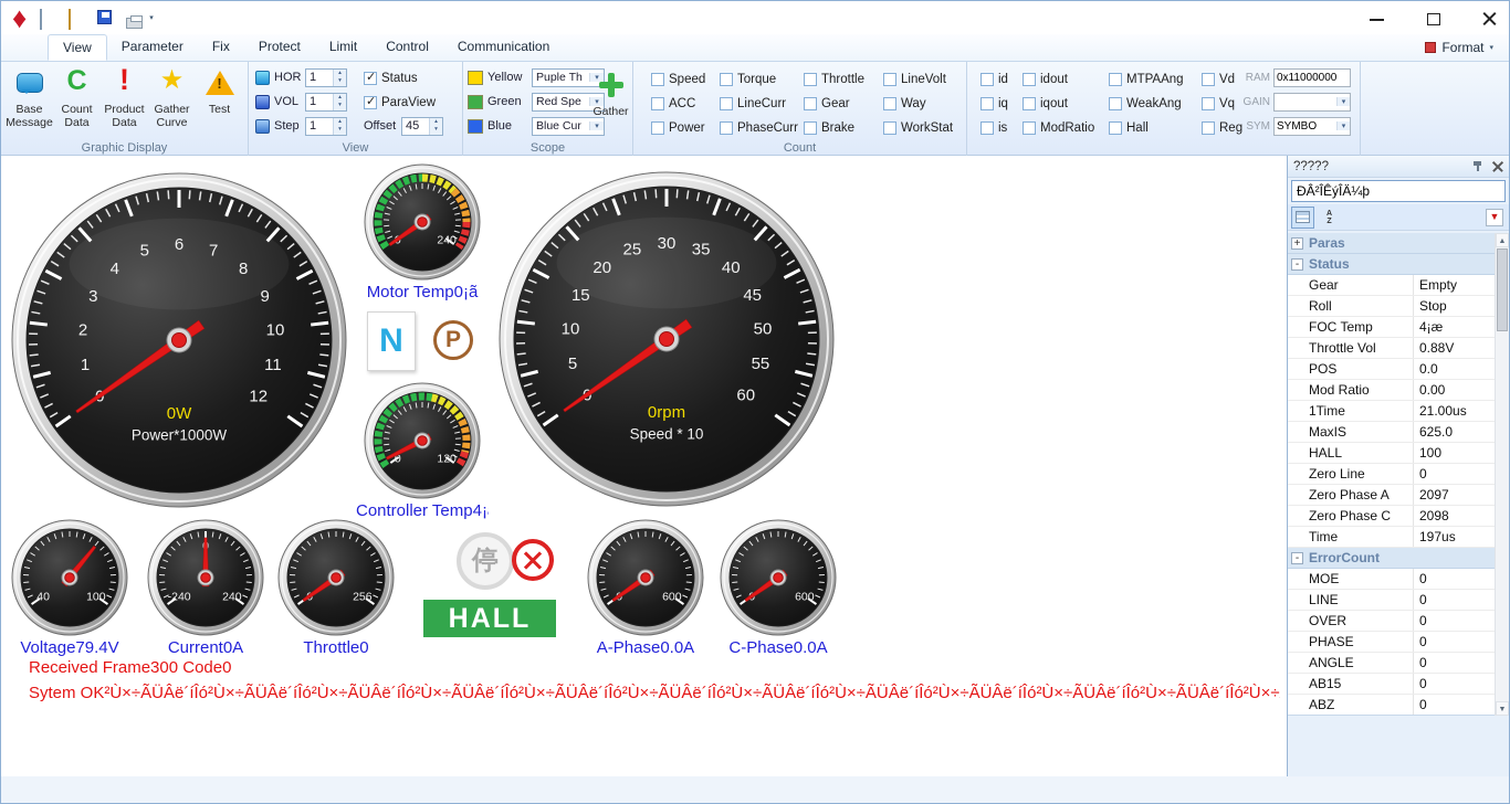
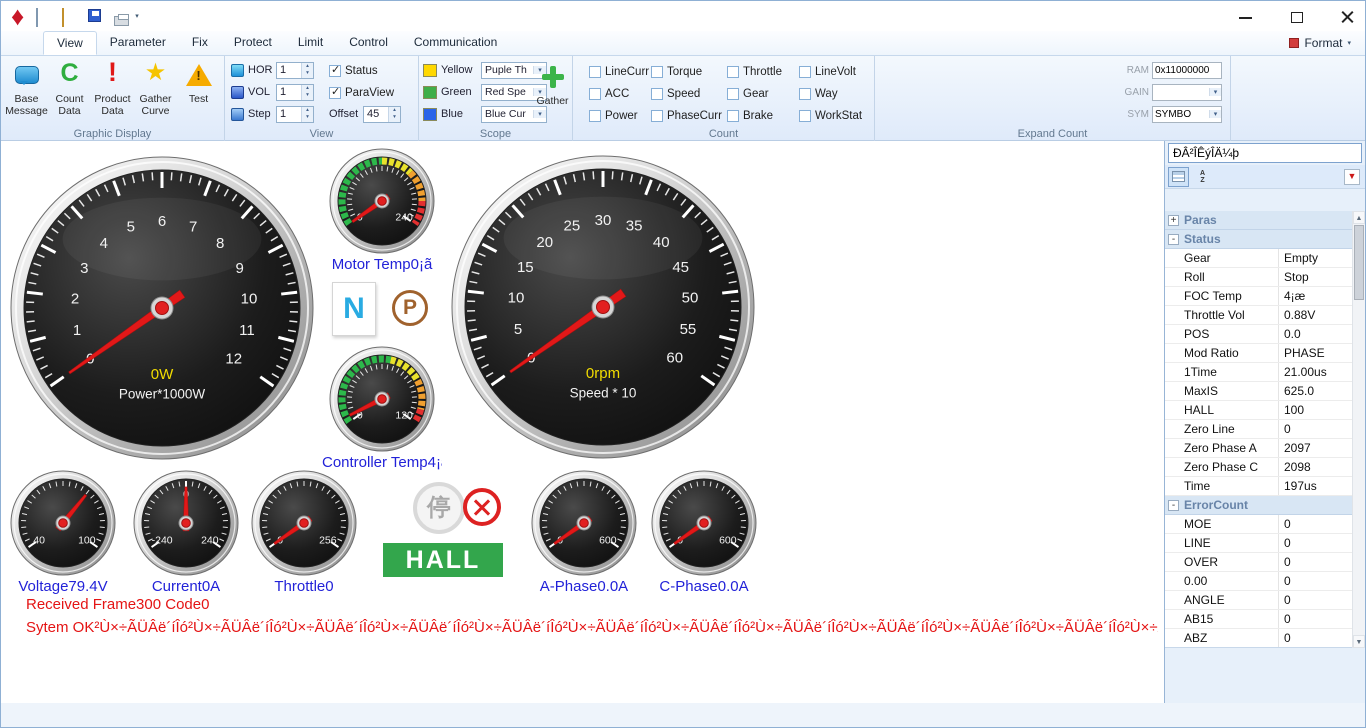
  ♦
  View
  Parameter
  Fix
  Protect
  Limit
  Control
  Communication
  Format
  Base
  Message
  Count
  Data
  Product
  Data
  Gather
  Curve
  Test
  Graphic Display
  HOR
  1
  VOL
  1
  Step
  1
  Status
  ParaView
  Offset
  45
  View
  Yellow
  Puple Th
  Green
  Red Spe
  Blue
  Blue Cur
  Scope
  Gather
- Speed
+ LineCurr
  ACC
  Power
  Torque
- LineCurr
+ Speed
  PhaseCurr
  Throttle
  Gear
  Brake
  LineVolt
  Way
  WorkStat
  Count
- id
- iq
- is
- idout
- iqout
- ModRatio
- MTPAAng
- WeakAng
- Hall
- Vd
- Vq
- Reg
  RAM
  0x11000000
  GAIN
  SYM
  SYMBO
+ Expand Count
  N
  P
  停
  HALL
  Received Frame300 Code0
  Sytem OK²Ù×÷ÃÜÂë´íÎó²Ù×÷ÃÜÂë´íÎó²Ù×÷ÃÜÂë´íÎó²Ù×÷ÃÜÂë´íÎó²Ù×÷ÃÜÂë´íÎó²Ù×÷ÃÜÂë´íÎó²Ù×÷ÃÜÂë´íÎó²Ù×÷ÃÜÂë´íÎó²Ù×÷ÃÜÂë´íÎó²Ù×÷ÃÜÂë´íÎó²Ù×÷ÃÜÂë´íÎó²Ù×÷
  1
  2
  3
  4
  5
  6
  7
  8
  9
  10
  11
  12
  0W
  Power*1000W
  5
  10
  15
  20
  25
  30
  35
  40
  45
  50
  55
  60
  0rpm
  Speed * 10
  240
  Motor Temp0¡ã
  0
  120
  Controller Temp4¡
  40
  100
  Voltage79.4V
  -240
  240
  Current0A
  256
  Throttle0
  600
  A-Phase0.0A
  600
  C-Phase0.0A
- ?????
  ÐÂ²ÎÊýÎÄ¼þ
  +
  Paras
  -
  Status
  Gear
  Empty
  Roll
  Stop
  FOC Temp
  4¡æ
  Throttle Vol
  0.88V
  POS
  0.0
  Mod Ratio
- 0.00
+ PHASE
  1Time
  21.00us
  MaxIS
  625.0
  HALL
  100
  Zero Line
  0
  Zero Phase A
  2097
  Zero Phase C
  2098
  Time
  197us
  -
  ErrorCount
  MOE
  0
  LINE
  0
  OVER
  0
- PHASE
+ 0.00
  0
  ANGLE
  0
  AB15
  0
  ABZ
  0
